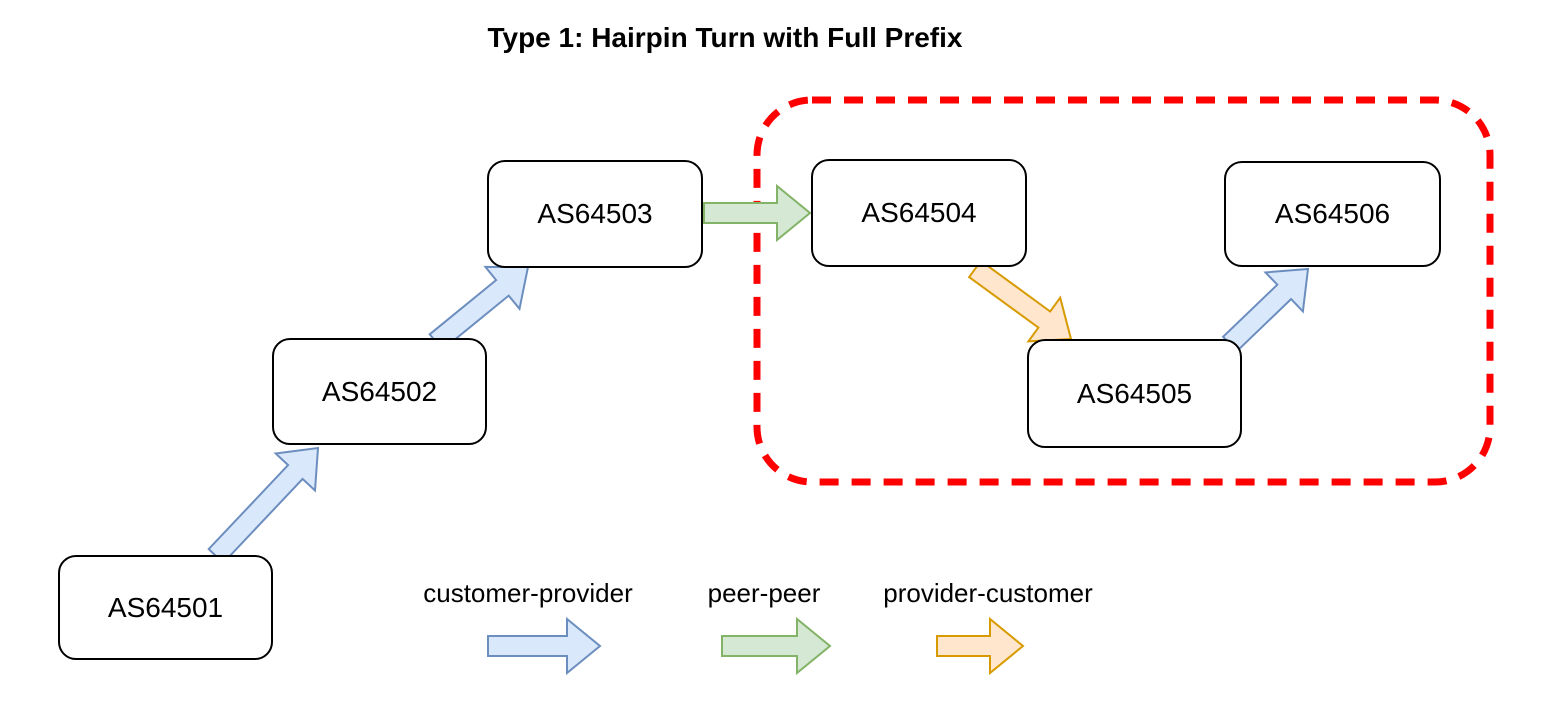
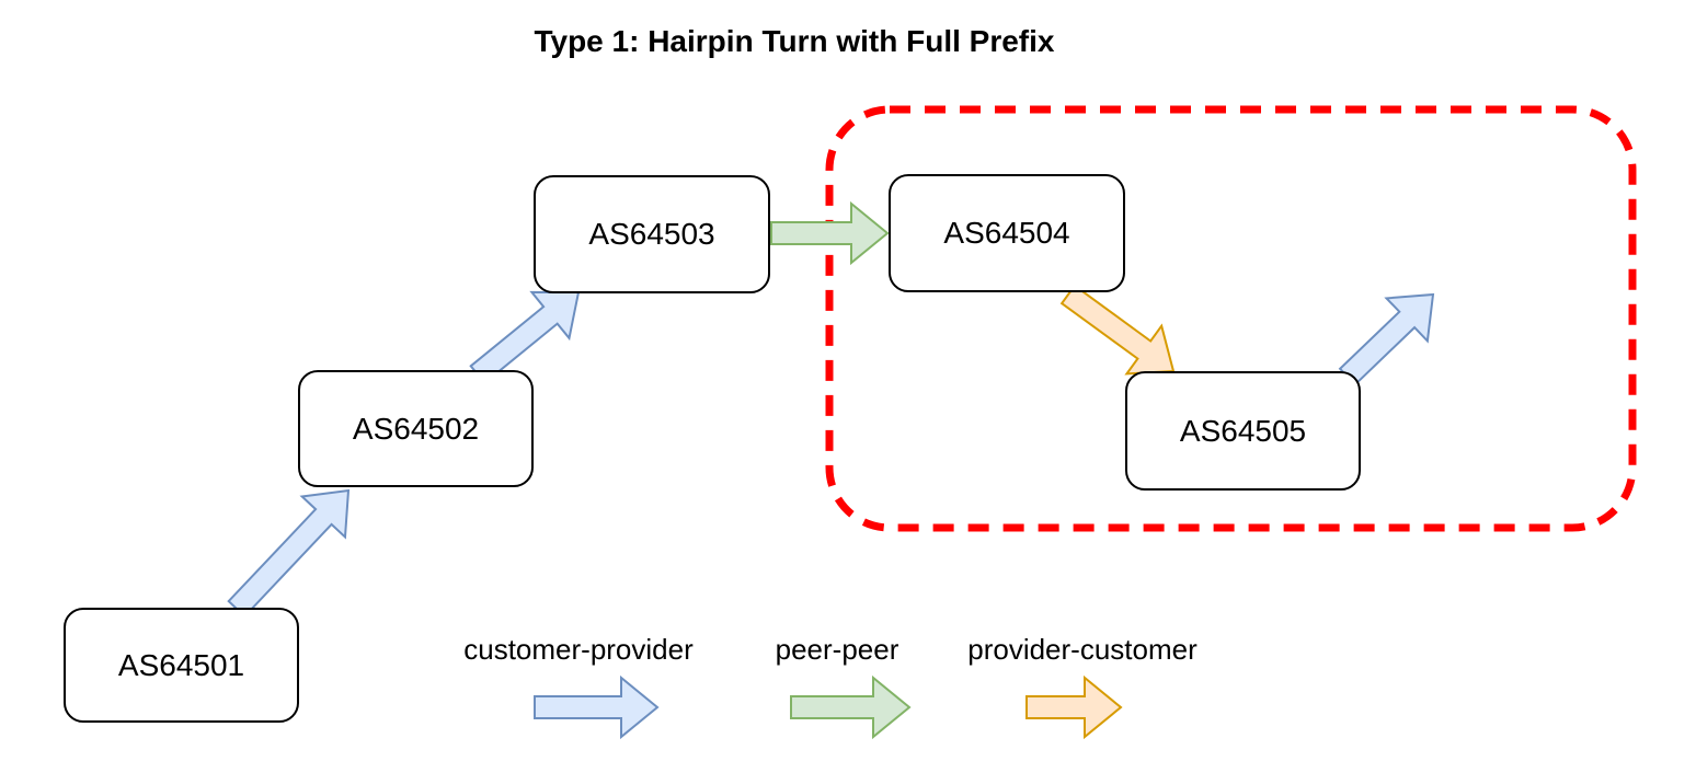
  Type 1: Hairpin Turn with Full Prefix
  AS64501
  AS64502
  AS64503
  AS64504
  AS64505
- AS64506
  customer-provider
  peer-peer
  provider-customer
